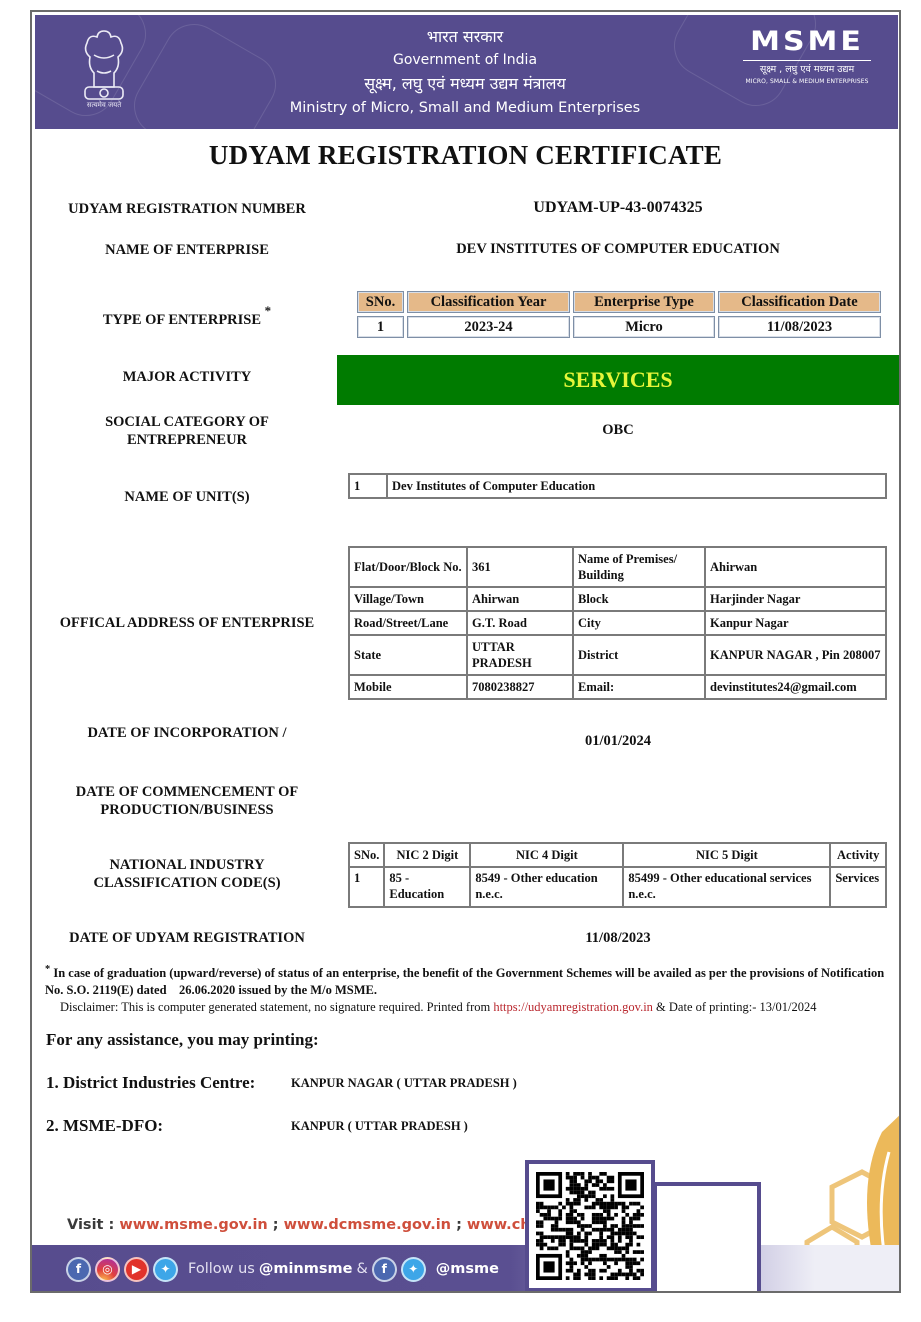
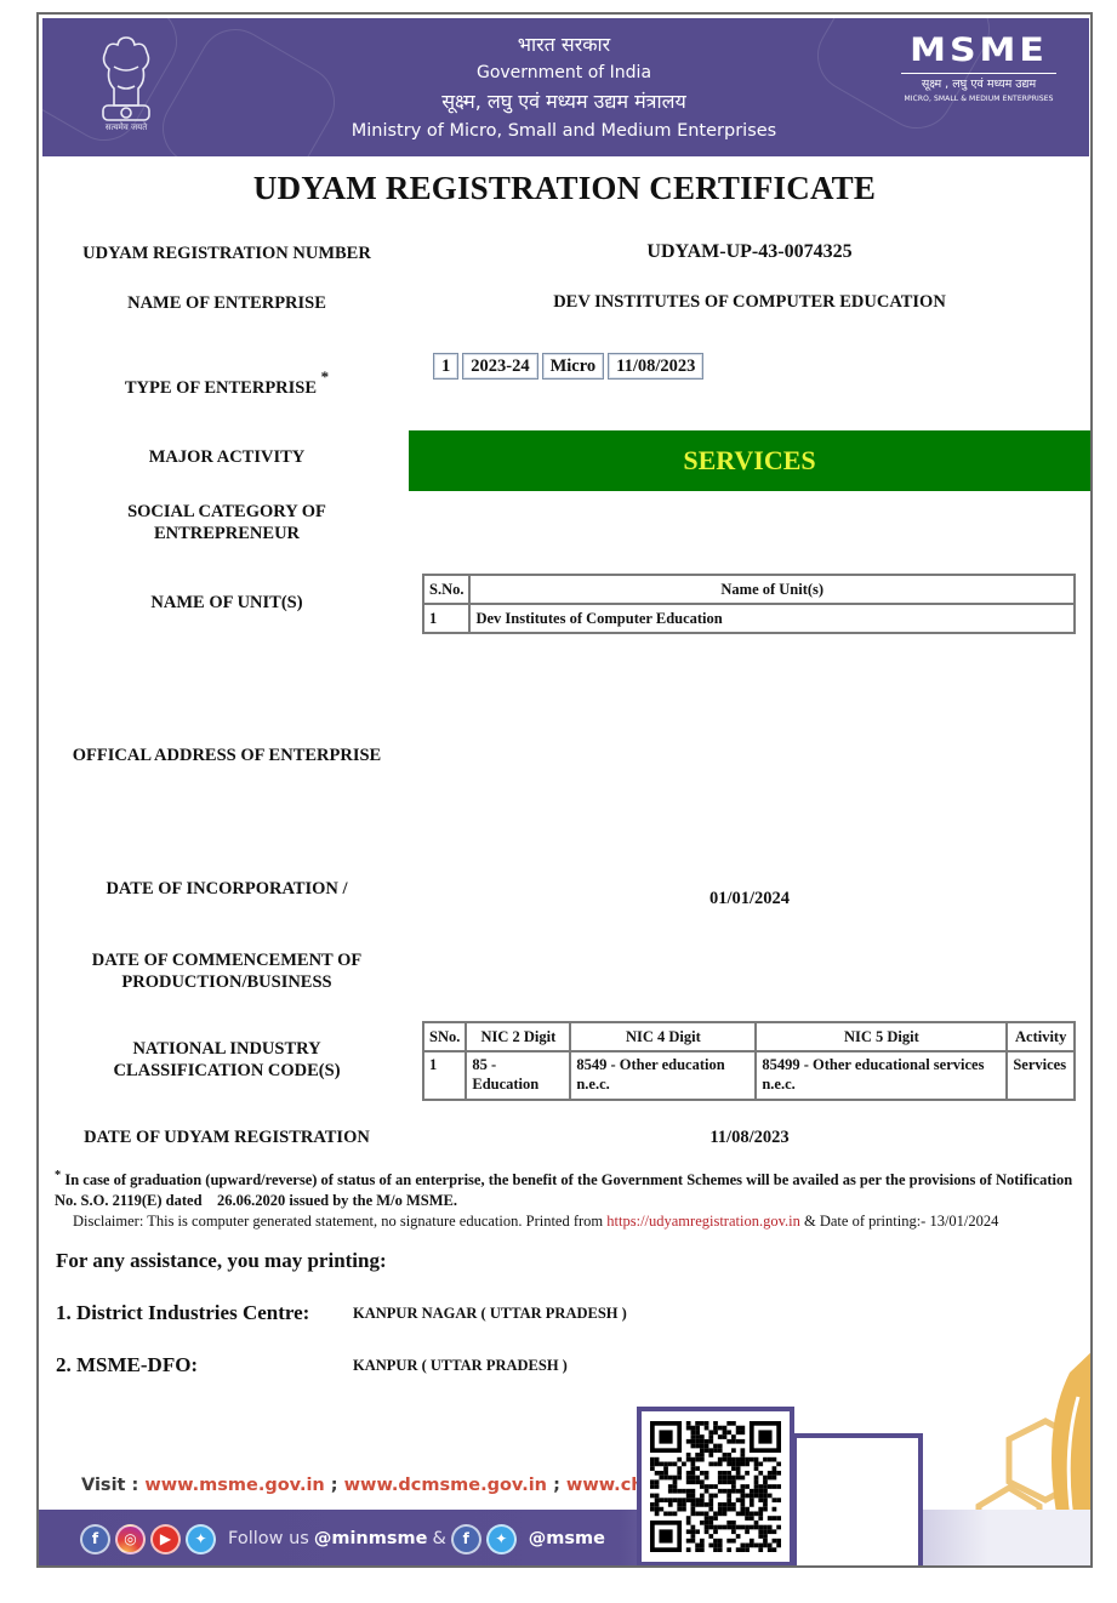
  सत्यमेव जयते
  भारत सरकार
  Government of India
  सूक्ष्म, लघु एवं मध्यम उद्यम मंत्रालय
  Ministry of Micro, Small and Medium Enterprises
  MSME
  सूक्ष्म , लघु एवं मध्यम उद्यम
  UDYAM REGISTRATION CERTIFICATE
  UDYAM REGISTRATION NUMBER
  UDYAM-UP-43-0074325
  NAME OF ENTERPRISE
  DEV INSTITUTES OF COMPUTER EDUCATION
  TYPE OF ENTERPRISE *
- SNo.	Classification Year	Enterprise Type	Classification Date
  1	2023-24	Micro	11/08/2023
  MAJOR ACTIVITY
  SERVICES
  SOCIAL CATEGORY OF
  ENTREPRENEUR
- OBC
  NAME OF UNIT(S)
+ S.No.	Name of Unit(s)
  1	Dev Institutes of Computer Education
  OFFICAL ADDRESS OF ENTERPRISE
- Flat/Door/Block No.	361	Name of Premises/ Building	Ahirwan
- Village/Town	Ahirwan	Block	Harjinder Nagar
- Road/Street/Lane	G.T. Road	City	Kanpur Nagar
- State	UTTAR PRADESH	District	KANPUR NAGAR , Pin 208007
- Mobile	7080238827	Email:	devinstitutes24@gmail.com
  DATE OF INCORPORATION /
  01/01/2024
  DATE OF COMMENCEMENT OF
  PRODUCTION/BUSINESS
  NATIONAL INDUSTRY
  CLASSIFICATION CODE(S)
  SNo.	NIC 2 Digit	NIC 4 Digit	NIC 5 Digit	Activity
  1	85 - Education	8549 - Other education n.e.c.	85499 - Other educational services n.e.c.	Services
  DATE OF UDYAM REGISTRATION
  11/08/2023
  * In case of graduation (upward/reverse) of status of an enterprise, the benefit of the Government Schemes will be availed as per the provisions of Notification No. S.O. 2119(E) dated 26.06.2020 issued by the M/o MSME.
- Disclaimer: This is computer generated statement, no signature required. Printed from https://udyamregistration.gov.in & Date of printing:- 13/01/2024
+ Disclaimer: This is computer generated statement, no signature education. Printed from https://udyamregistration.gov.in & Date of printing:- 13/01/2024
  For any assistance, you may printing:
  1. District Industries Centre:
  KANPUR NAGAR ( UTTAR PRADESH )
  2. MSME-DFO:
  KANPUR ( UTTAR PRADESH )
  Visit : www.msme.gov.in ; www.dcmsme.gov.in ; www.c
  f
  ◎
  ▶
  ✦
  Follow us
  @minmsme
  &
  f
  ✦
  @msme
